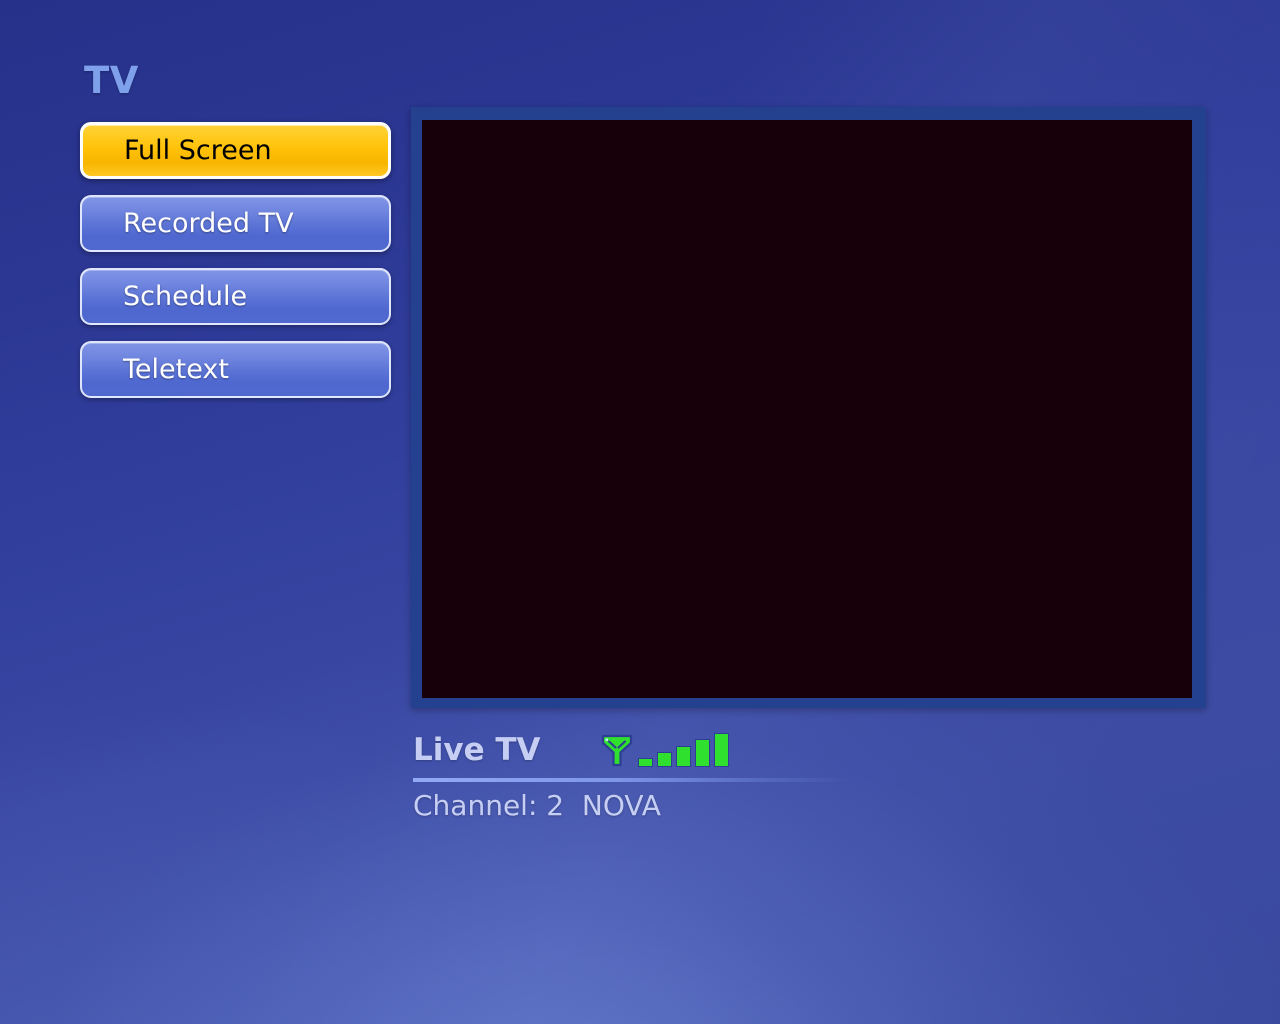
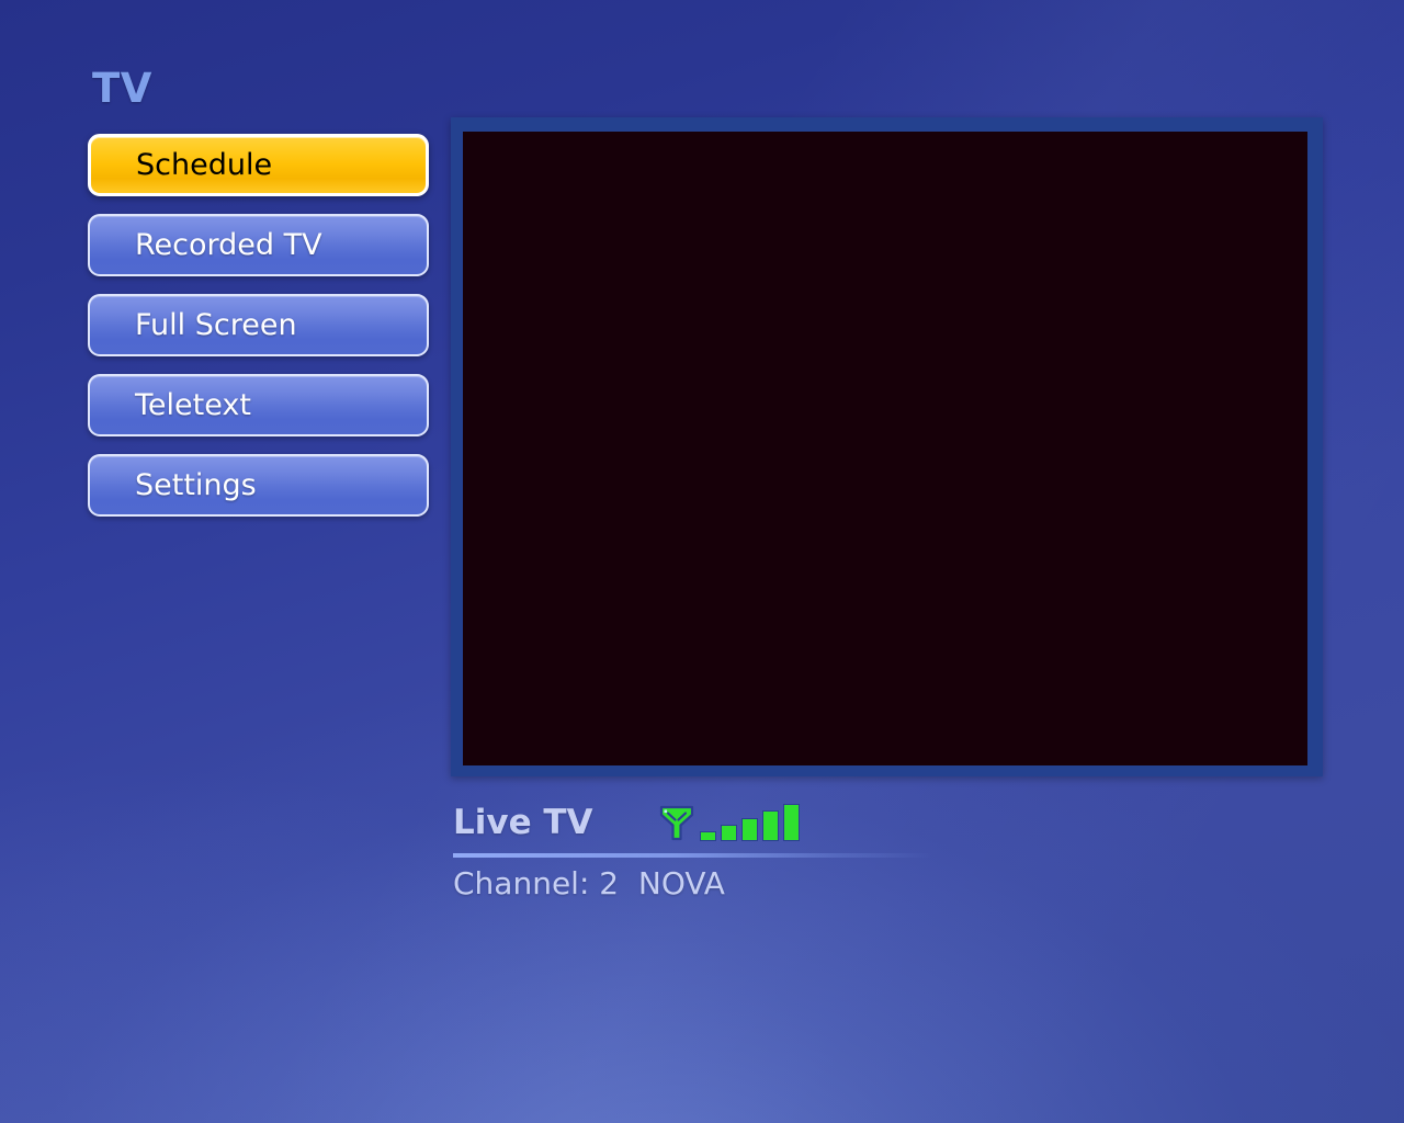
  TV
- Full Screen
+ Schedule
  Recorded TV
- Schedule
+ Full Screen
  Teletext
+ Settings
  Live TV
  Channel: 2 NOVA
